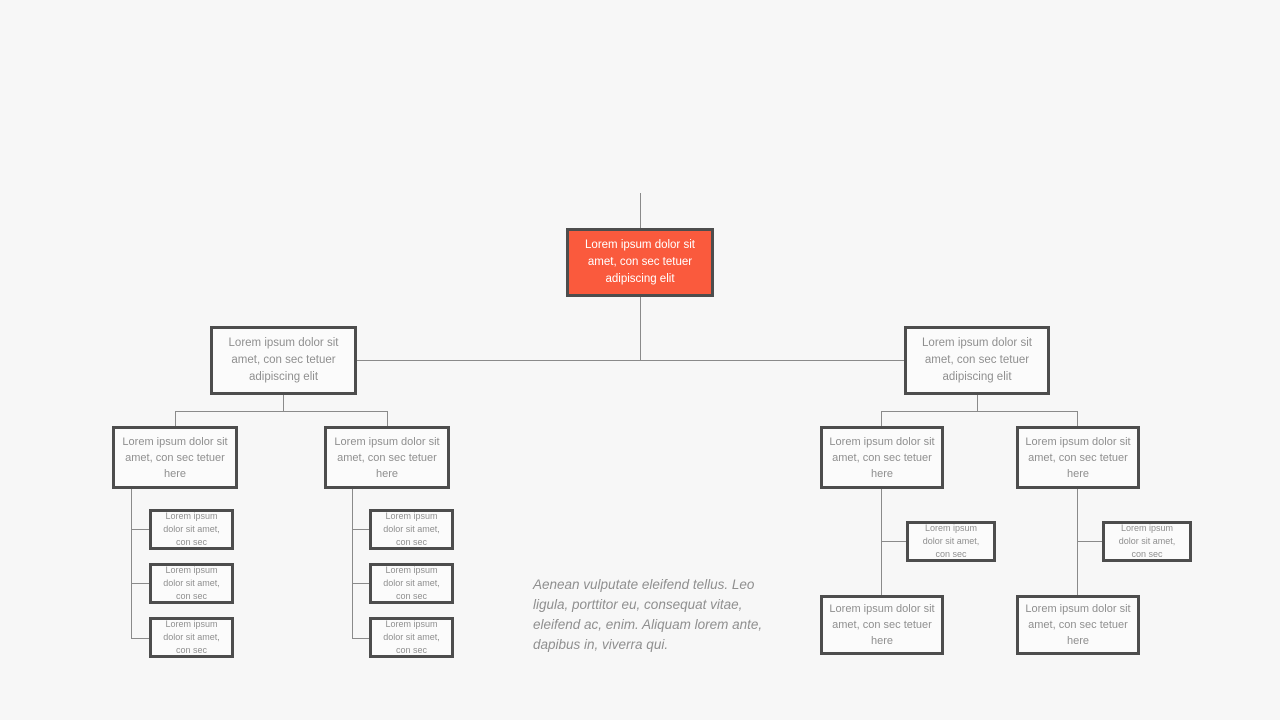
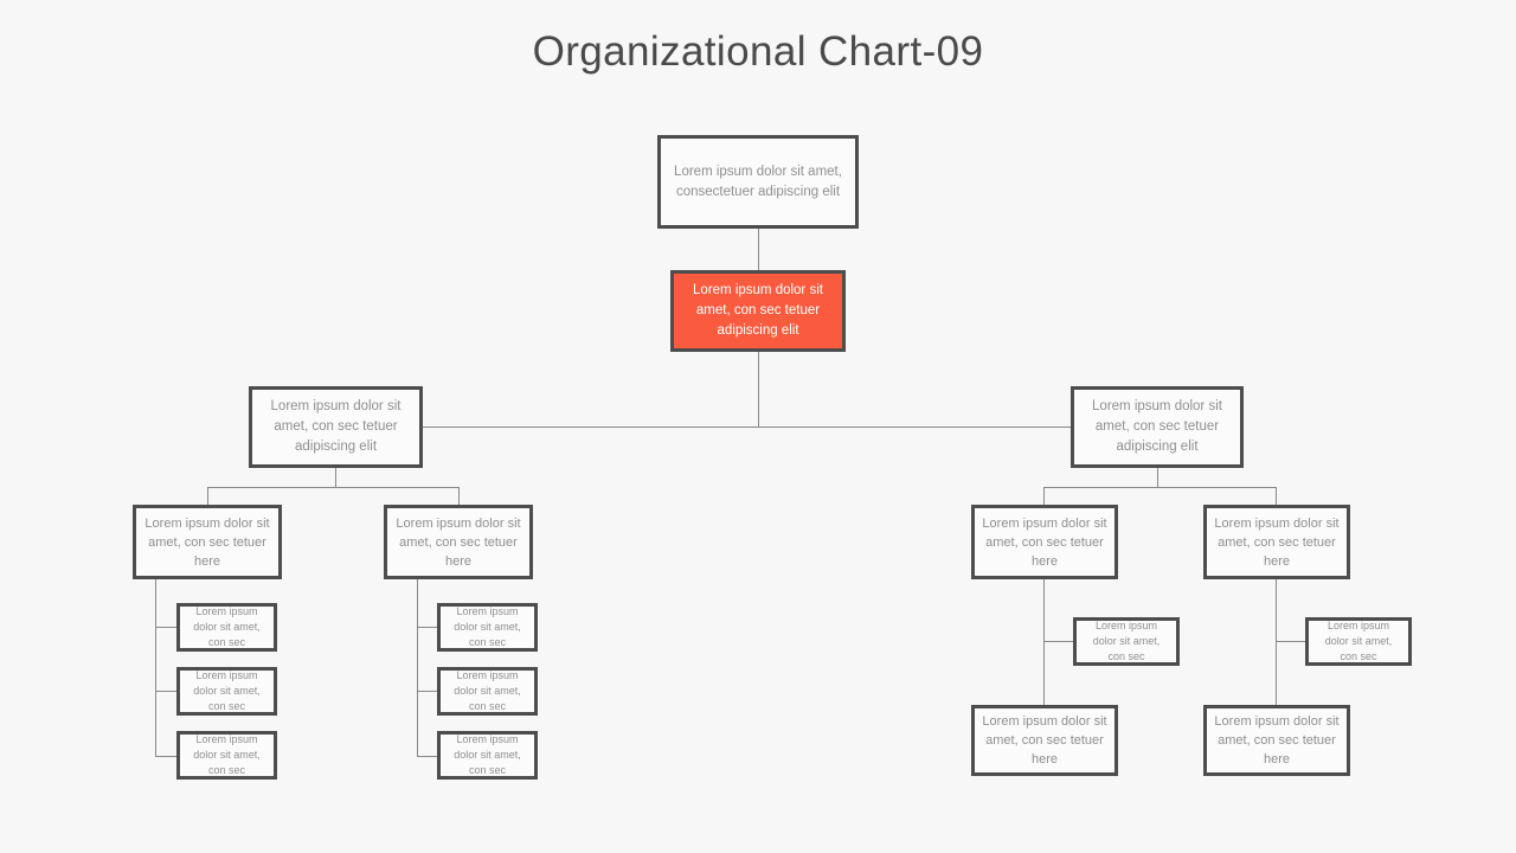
+ Organizational Chart-09
+ Lorem ipsum dolor sit amet, consectetuer adipiscing elit
  Lorem ipsum dolor sit amet, con sec tetuer adipiscing elit
  Lorem ipsum dolor sit amet, con sec tetuer adipiscing elit
  Lorem ipsum dolor sit amet, con sec tetuer adipiscing elit
  Lorem ipsum dolor sit amet, con sec tetuer here
  Lorem ipsum dolor sit amet, con sec tetuer here
  Lorem ipsum dolor sit amet, con sec tetuer here
  Lorem ipsum dolor sit amet, con sec tetuer here
  Lorem ipsum dolor sit amet, con sec
  Lorem ipsum dolor sit amet, con sec
  Lorem ipsum dolor sit amet, con sec
  Lorem ipsum dolor sit amet, con sec
  Lorem ipsum dolor sit amet, con sec
  Lorem ipsum dolor sit amet, con sec
  Lorem ipsum dolor sit amet, con sec
  Lorem ipsum dolor sit amet, con sec tetuer here
  Lorem ipsum dolor sit amet, con sec
  Lorem ipsum dolor sit amet, con sec tetuer here
- Aenean vulputate eleifend tellus. Leo ligula, porttitor eu, consequat vitae, eleifend ac, enim. Aliquam lorem ante, dapibus in, viverra qui.
